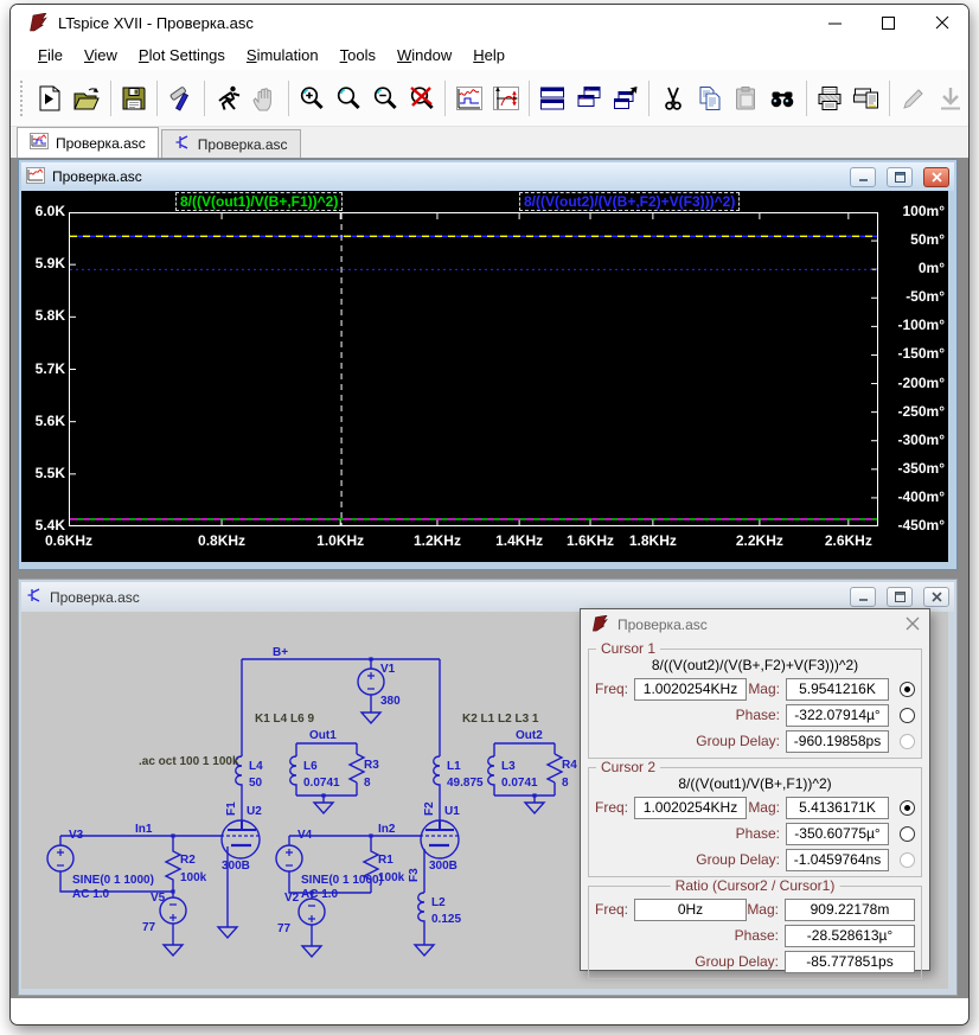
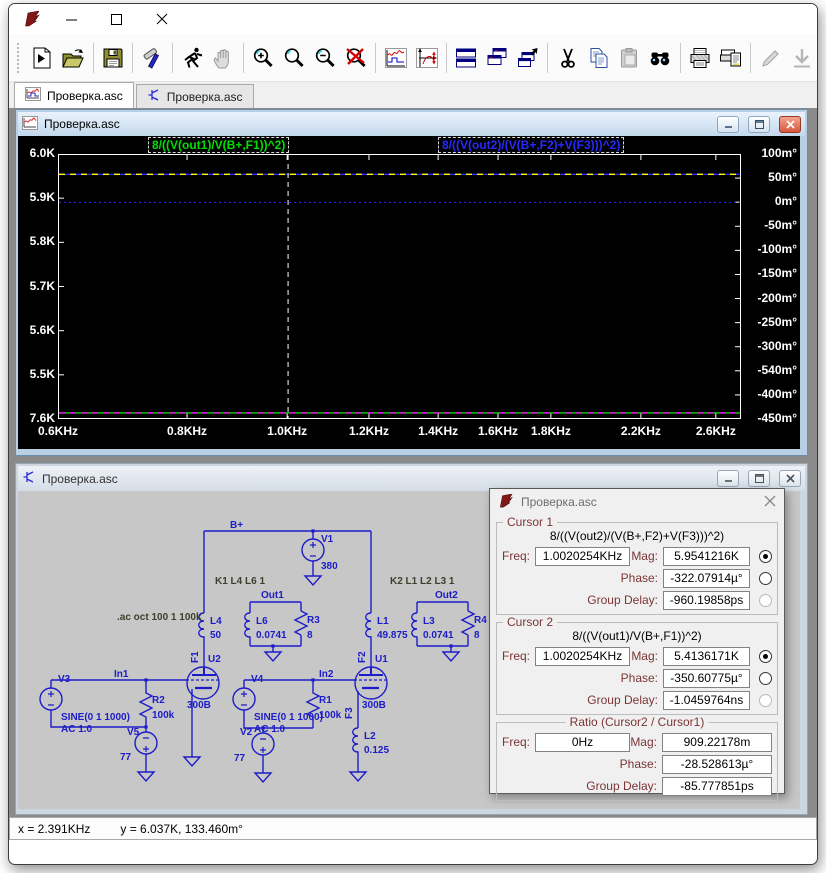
- LTspice XVII - Проверка.asc
- File
- View
- Plot Settings
- Simulation
- Tools
- Window
- Help
  Проверка.asc
  Проверка.asc
  Проверка.asc
  8/((V(out1)/V(B+,F1))^2)
  8/((V(out2)/(V(B+,F2)+V(F3)))^2)
  0.6KHz
  0.8KHz
  1.0KHz
  1.2KHz
  1.4KHz
  1.6KHz
  1.8KHz
  2.2KHz
  2.6KHz
  6.0K
  5.9K
  5.8K
  5.7K
  5.6K
  5.5K
- 5.4K
+ 7.6K
  100m°
  50m°
  0m°
  -50m°
  -100m°
  -150m°
  -200m°
  -250m°
  -300m°
- -350m°
+ -540m°
  -400m°
  -450m°
  Проверка.asc
  B+
  V1
  380
- K1 L4 L6 9
+ K1 L4 L6 1
  K2 L1 L2 L3 1
  .ac oct 100 1 100k
  Out1
  Out2
  L4
  50
  L6
  0.0741
  R3
  8
  L1
  49.875
  L3
  0.0741
  R4
  8
  U2
  U1
  In1
  In2
  300B
  300B
  V3
  V4
  SINE(0 1 1000)
  AC 1.0
  SINE(0 1 1000)
  AC 1.0
  R2
  100k
  R1
  100k
  V5
  V2
  77
  77
  L2
  0.125
  Проверка.asc
  Cursor 1
  8/((V(out2)/(V(B+,F2)+V(F3)))^2)
  Freq:
  1.0020254KHz
  Mag:
  5.9541216K
  Phase:
  -322.07914µ°
  Group Delay:
  -960.19858ps
  Cursor 2
  8/((V(out1)/V(B+,F1))^2)
  Freq:
  1.0020254KHz
  Mag:
  5.4136171K
  Phase:
  -350.60775µ°
  Group Delay:
  -1.0459764ns
  Ratio (Cursor2 / Cursor1)
  Freq:
  0Hz
  Mag:
  909.22178m
  Phase:
  -28.528613µ°
  Group Delay:
  -85.777851ps
+ x = 2.391KHz
+ y = 6.037K, 133.460m°
